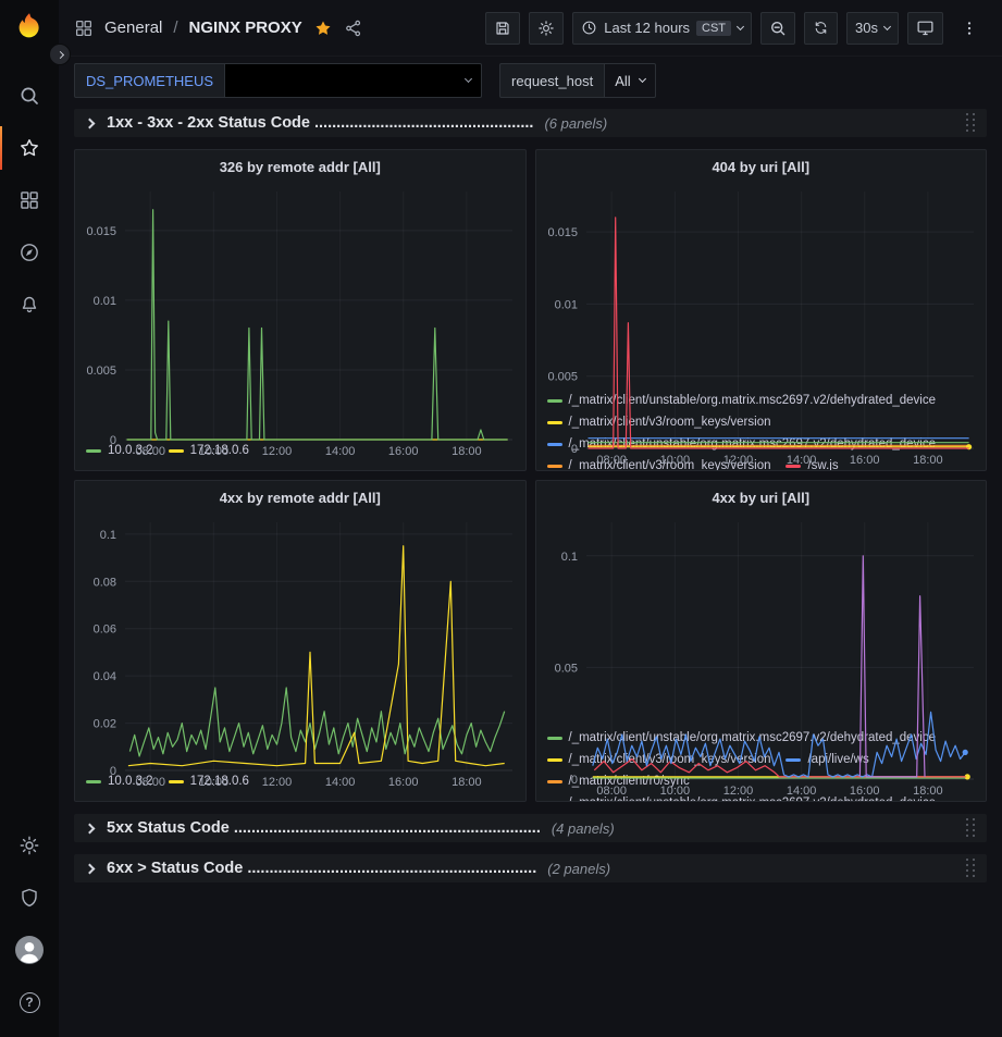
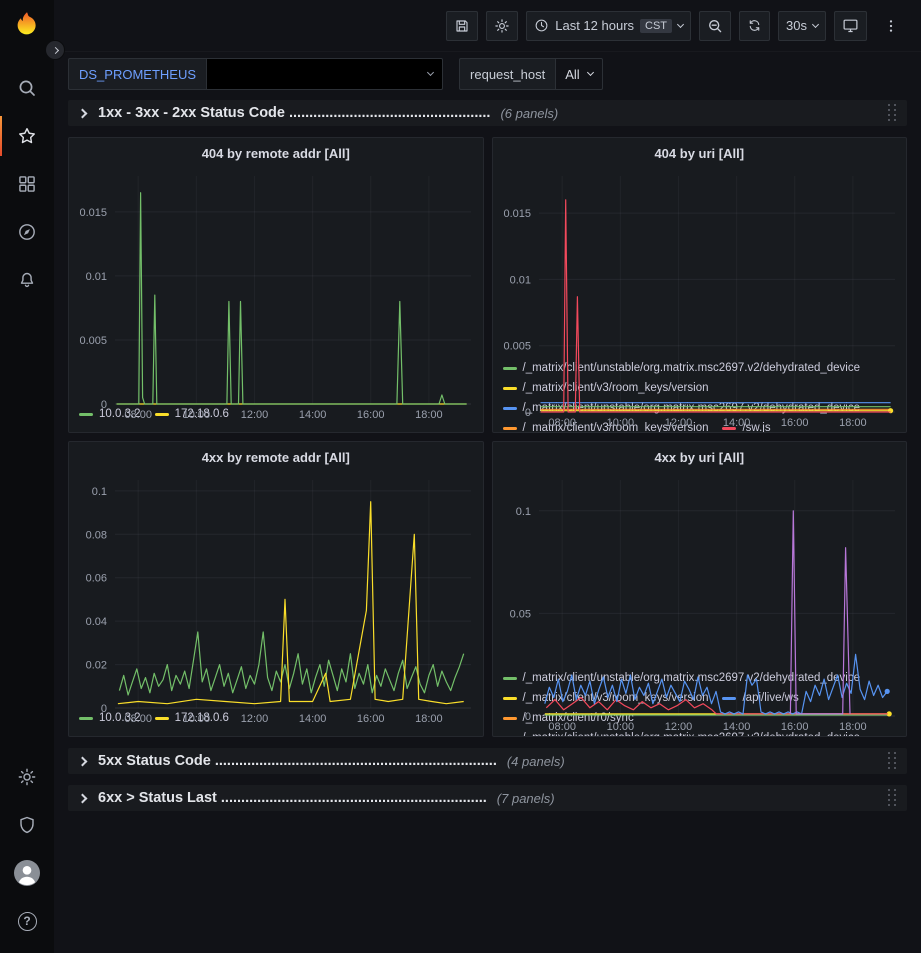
  ?
- General
- /
- NGINX PROXY
  Last 12 hours
  CST
  30s
  DS_PROMETHEUS
  request_host
  All
  1xx - 3xx - 2xx Status Code ..................................................
  (6 panels)
- 326 by remote addr [All]
+ 404 by remote addr [All]
  08:00
  10:00
  12:00
  14:00
  16:00
  18:00
  0
  0.005
  0.01
  0.015
  10.0.3.2
  172.18.0.6
  404 by uri [All]
  08:00
  10:00
  12:00
  14:00
  16:00
  18:00
  0
  0.005
  0.01
  0.015
  /_matrix/clent/unstable/org.matrix.msc2697.v2/dehydrated_device
  /_matrix/client/v3/room_keys/version
  /_matrix/client/unstable/org.matrix.msc2697.v2/dehydrated_device
  /_matrix/client/v3/room_keys/version
  /sw.js
  4xx by remote addr [All]
  08:00
  10:00
  12:00
  14:00
  16:00
  18:00
  0
  0.02
  0.04
  0.06
  0.08
  0.1
  10.0.3.2
  172.18.0.6
  4xx by uri [All]
  08:00
  10:00
  12:00
  14:00
  16:00
  18:00
  0
  0.05
  0.1
  /_matrix/client/unstable/org.matrix.msc2697.v2/dehyrated_dice
  /_matix/clnt/v3/room_keys/vrsion
  api/live/w
  /_matrix/client/r0/sync
  5xx Status Code ......................................................................
  (4 panels)
- 6xx > Status Code ..................................................................
+ 6xx > Status Last ..................................................................
- (2 panels)
+ (7 panels)
